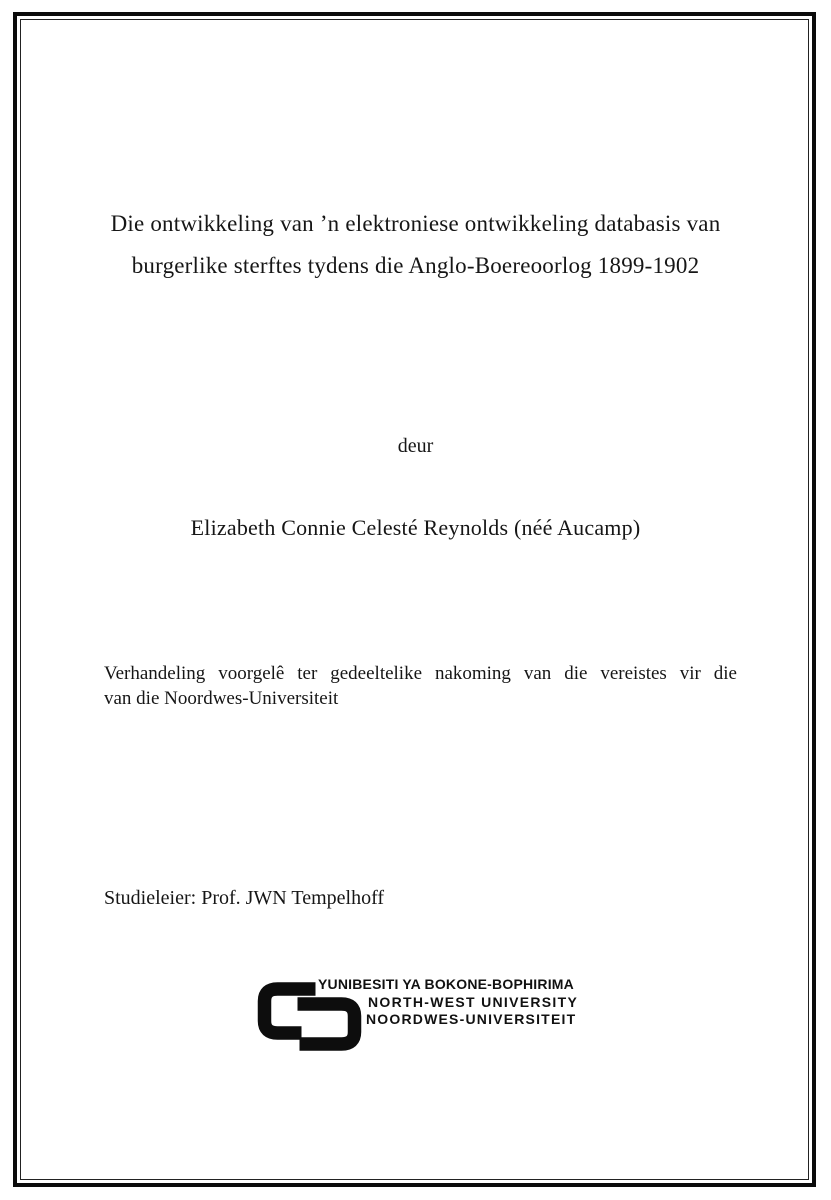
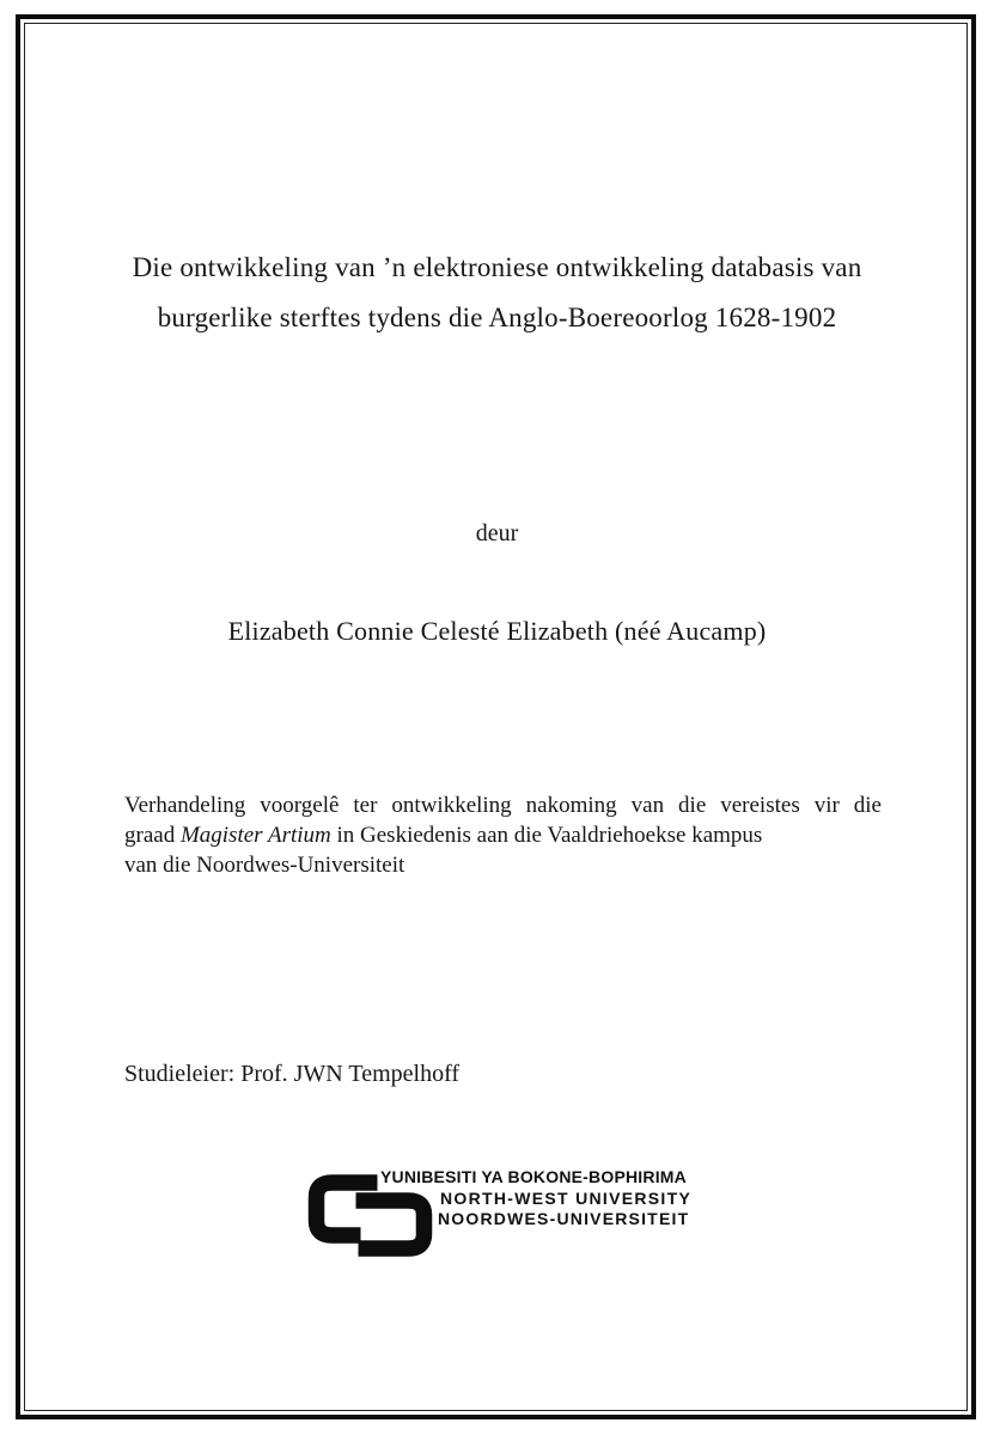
  Die ontwikkeling van ’n elektroniese ontwikkeling databasis van
- burgerlike sterftes tydens die Anglo-Boereoorlog 1899-1902
+ burgerlike sterftes tydens die Anglo-Boereoorlog 1628-1902
  deur
- Elizabeth Connie Celesté Reynolds (néé Aucamp)
+ Elizabeth Connie Celesté Elizabeth (néé Aucamp)
- Verhandeling voorgelê ter gedeeltelike nakoming van die vereistes vir die
+ Verhandeling voorgelê ter ontwikkeling nakoming van die vereistes vir die
+ graad Magister Artium in Geskiedenis aan die Vaaldriehoekse kampus
  van die Noordwes-Universiteit
  Studieleier: Prof. JWN Tempelhoff
  YUNIBESITI YA BOKONE-BOPHIRIMA
  NORTH-WEST UNIVERSITY
  NOORDWES-UNIVERSITEIT
